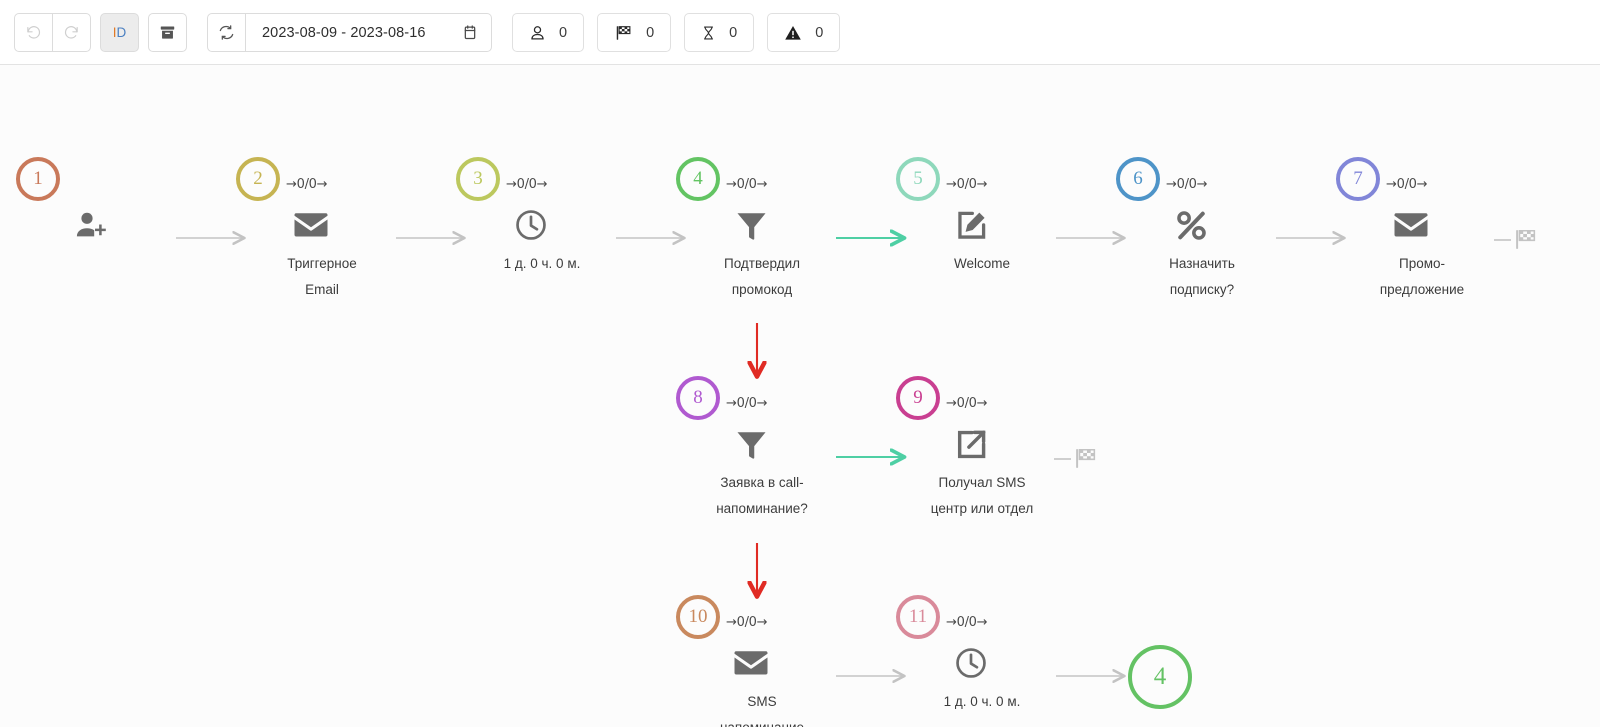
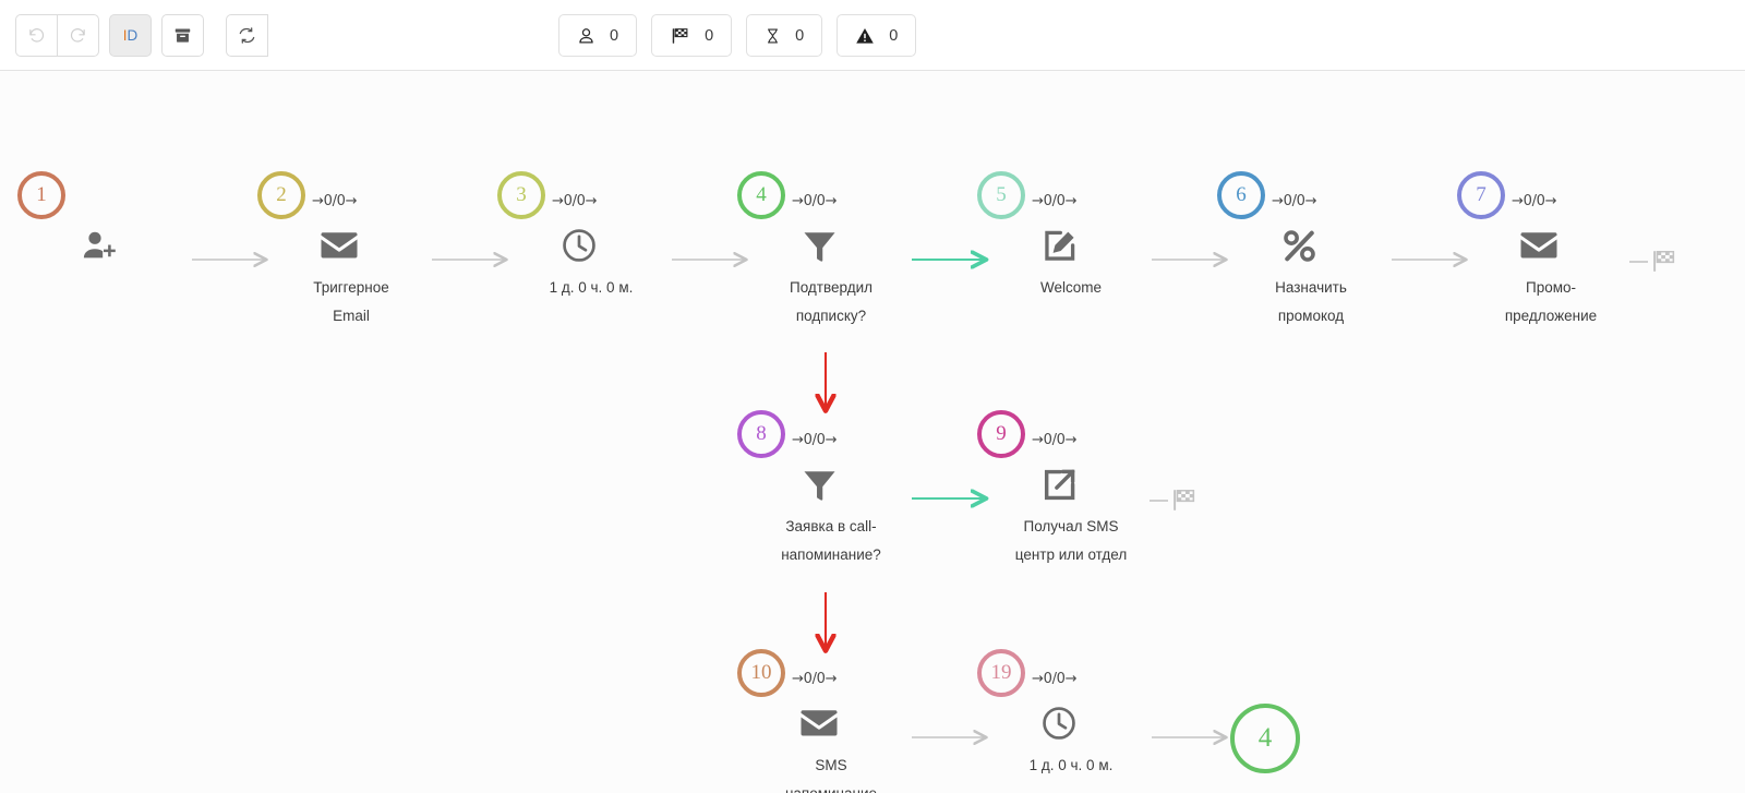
  ID
- 2023-08-09 - 2023-08-16
  0
  0
  0
  0
  1
  2
  →0/0→
  Триггерное
  Email
  3
  →0/0→
  1 д. 0 ч. 0 м.
  4
  →0/0→
  Подтвердил
- промокод
+ подписку?
  5
  →0/0→
  Welcome
  6
  →0/0→
  Назначить
- подписку?
+ промокод
  7
  →0/0→
  Промо-
  предложение
  8
  →0/0→
  Заявка в call-
  напоминание?
  9
  →0/0→
  Получал SMS
  центр или отдел
  10
  →0/0→
  SMS
- 11
+ 19
  →0/0→
  1 д. 0 ч. 0 м.
  4
